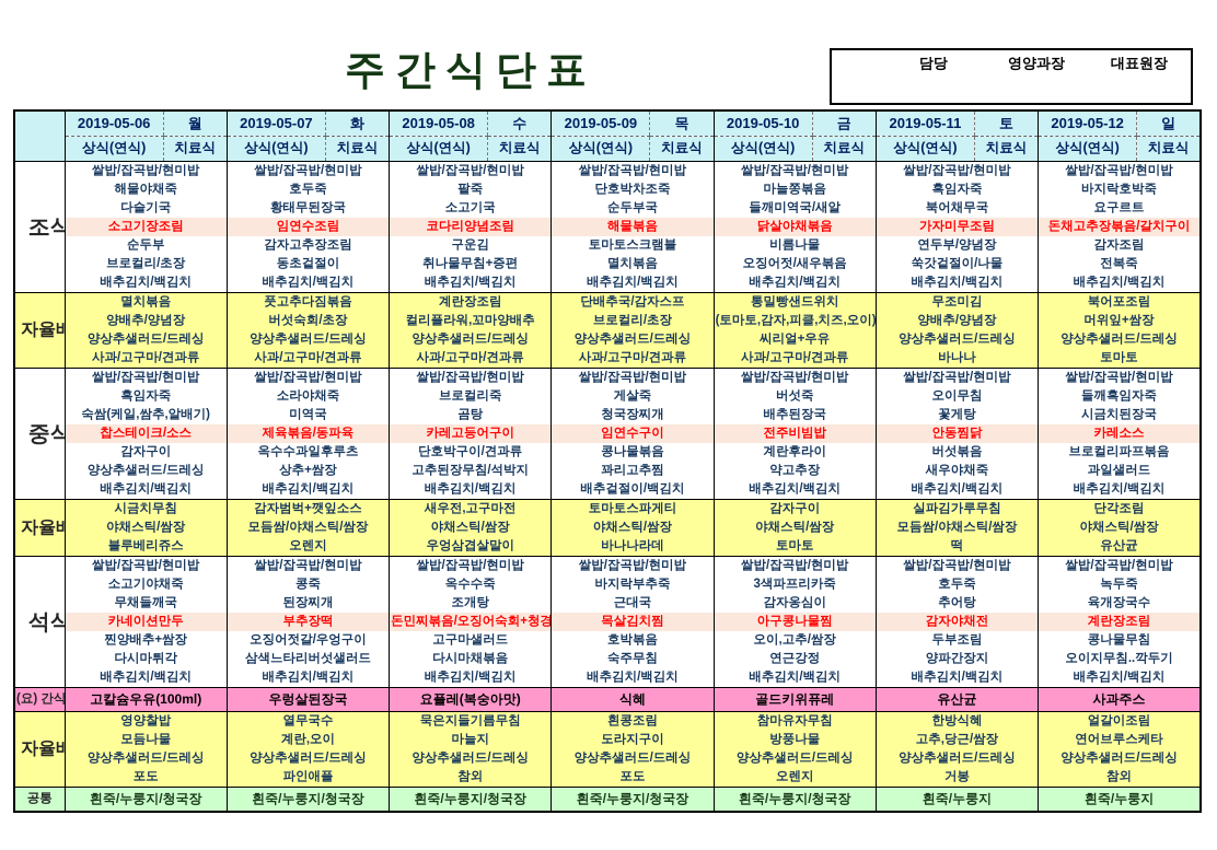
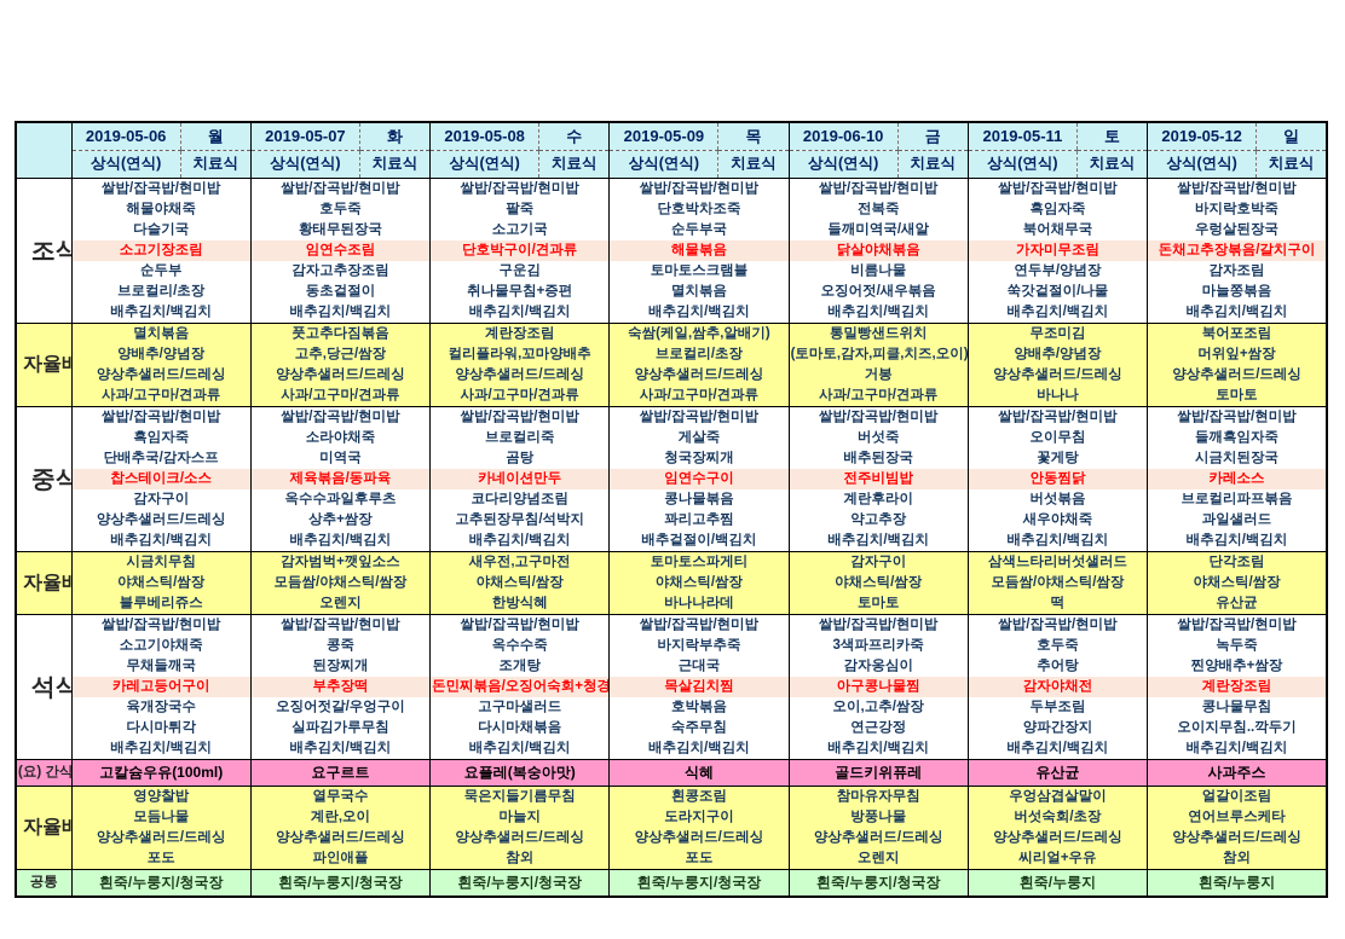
- 주간식단표
- 담당
- 영양과장
- 대표원장
- 	2019-05-06	월	2019-05-07	화	2019-05-08	수	2019-05-09	목	2019-05-10	금	2019-05-11	토	2019-05-12	일
+ 	2019-05-06	월	2019-05-07	화	2019-05-08	수	2019-05-09	목	2019-06-10	금	2019-05-11	토	2019-05-12	일
  상식(연식)	치료식	상식(연식)	치료식	상식(연식)	치료식	상식(연식)	치료식	상식(연식)	치료식	상식(연식)	치료식	상식(연식)	치료식
  조식	쌀밥/잡곡밥/현미밥	쌀밥/잡곡밥/현미밥	쌀밥/잡곡밥/현미밥	쌀밥/잡곡밥/현미밥	쌀밥/잡곡밥/현미밥	쌀밥/잡곡밥/현미밥	쌀밥/잡곡밥/현미밥
- 해물야채죽	호두죽	팥죽	단호박차조죽	마늘쫑볶음	흑임자죽	바지락호박죽
+ 해물야채죽	호두죽	팥죽	단호박차조죽	전복죽	흑임자죽	바지락호박죽
- 다슬기국	황태무된장국	소고기국	순두부국	들깨미역국/새알	북어채무국	요구르트
+ 다슬기국	황태무된장국	소고기국	순두부국	들깨미역국/새알	북어채무국	우렁살된장국
- 소고기장조림	임연수조림	코다리양념조림	해물볶음	닭살야채볶음	가자미무조림	돈채고추장볶음/갈치구이
+ 소고기장조림	임연수조림	단호박구이/견과류	해물볶음	닭살야채볶음	가자미무조림	돈채고추장볶음/갈치구이
  순두부	감자고추장조림	구운김	토마토스크램블	비름나물	연두부/양념장	감자조림
- 브로컬리/초장	동초겉절이	취나물무침+증편	멸치볶음	오징어젓/새우볶음	쑥갓겉절이/나물	전복죽
+ 브로컬리/초장	동초겉절이	취나물무침+증편	멸치볶음	오징어젓/새우볶음	쑥갓겉절이/나물	마늘쫑볶음
  배추김치/백김치	배추김치/백김치	배추김치/백김치	배추김치/백김치	배추김치/백김치	배추김치/백김치	배추김치/백김치
- 자율	멸치볶음	풋고추다짐볶음	계란장조림	단배추국/감자스프	통밀빵샌드위치	무조미김	북어포조림
+ 자율	멸치볶음	풋고추다짐볶음	계란장조림	숙쌈(케일,쌈추,알배기)	통밀빵샌드위치	무조미김	북어포조림
- 양배추/양념장	버섯숙회/초장	컬리플라워,꼬마양배추	브로컬리/초장	(토마토,감자,피클,치즈,오이)	양배추/양념장	머위잎+쌈장
+ 양배추/양념장	고추,당근/쌈장	컬리플라워,꼬마양배추	브로컬리/초장	(토마토,감자,피클,치즈,오이)	양배추/양념장	머위잎+쌈장
- 양상추샐러드/드레싱	양상추샐러드/드레싱	양상추샐러드/드레싱	양상추샐러드/드레싱	씨리얼+우유	양상추샐러드/드레싱	양상추샐러드/드레싱
+ 양상추샐러드/드레싱	양상추샐러드/드레싱	양상추샐러드/드레싱	양상추샐러드/드레싱	거봉	양상추샐러드/드레싱	양상추샐러드/드레싱
  사과/고구마/견과류	사과/고구마/견과류	사과/고구마/견과류	사과/고구마/견과류	사과/고구마/견과류	바나나	토마토
  중식	쌀밥/잡곡밥/현미밥	쌀밥/잡곡밥/현미밥	쌀밥/잡곡밥/현미밥	쌀밥/잡곡밥/현미밥	쌀밥/잡곡밥/현미밥	쌀밥/잡곡밥/현미밥	쌀밥/잡곡밥/현미밥
  흑임자죽	소라야채죽	브로컬리죽	게살죽	버섯죽	오이무침	들깨흑임자죽
- 숙쌈(케일,쌈추,알배기)	미역국	곰탕	청국장찌개	배추된장국	꽃게탕	시금치된장국
+ 단배추국/감자스프	미역국	곰탕	청국장찌개	배추된장국	꽃게탕	시금치된장국
- 찹스테이크/소스	제육볶음/동파육	카레고등어구이	임연수구이	전주비빔밥	안동찜닭	카레소스
+ 찹스테이크/소스	제육볶음/동파육	카네이션만두	임연수구이	전주비빔밥	안동찜닭	카레소스
- 감자구이	옥수수과일후루츠	단호박구이/견과류	콩나물볶음	계란후라이	버섯볶음	브로컬리파프볶음
+ 감자구이	옥수수과일후루츠	코다리양념조림	콩나물볶음	계란후라이	버섯볶음	브로컬리파프볶음
  양상추샐러드/드레싱	상추+쌈장	고추된장무침/석박지	꽈리고추찜	약고추장	새우야채죽	과일샐러드
  배추김치/백김치	배추김치/백김치	배추김치/백김치	배추겉절이/백김치	배추김치/백김치	배추김치/백김치	배추김치/백김치
- 자율	시금치무침	감자범벅+깻잎소스	새우전,고구마전	토마토스파게티	감자구이	실파김가루무침	단각조림
+ 자율	시금치무침	감자범벅+깻잎소스	새우전,고구마전	토마토스파게티	감자구이	삼색느타리버섯샐러드	단각조림
  야채스틱/쌈장	모듬쌈/야채스틱/쌈장	야채스틱/쌈장	야채스틱/쌈장	야채스틱/쌈장	모듬쌈/야채스틱/쌈장	야채스틱/쌈장
- 블루베리쥬스	오렌지	우엉삼겹살말이	바나나라데	토마토	떡	유산균
+ 블루베리쥬스	오렌지	한방식혜	바나나라데	토마토	떡	유산균
  석식	쌀밥/잡곡밥/현미밥	쌀밥/잡곡밥/현미밥	쌀밥/잡곡밥/현미밥	쌀밥/잡곡밥/현미밥	쌀밥/잡곡밥/현미밥	쌀밥/잡곡밥/현미밥	쌀밥/잡곡밥/현미밥
  소고기야채죽	콩죽	옥수수죽	바지락부추죽	3색파프리카죽	호두죽	녹두죽
- 무채들깨국	된장찌개	조개탕	근대국	감자옹심이	추어탕	육개장국수
+ 무채들깨국	된장찌개	조개탕	근대국	감자옹심이	추어탕	찐양배추+쌈장
- 카네이션만두	부추장떡	돈민찌볶음/오징어숙회+청경	목살김치찜	아구콩나물찜	감자야채전	계란장조림
+ 카레고등어구이	부추장떡	돈민찌볶음/오징어숙회+청경	목살김치찜	아구콩나물찜	감자야채전	계란장조림
- 찐양배추+쌈장	오징어젓갈/우엉구이	고구마샐러드	호박볶음	오이,고추/쌈장	두부조림	콩나물무침
+ 육개장국수	오징어젓갈/우엉구이	고구마샐러드	호박볶음	오이,고추/쌈장	두부조림	콩나물무침
- 다시마튀각	삼색느타리버섯샐러드	다시마채볶음	숙주무침	연근강정	양파간장지	오이지무침..깍두기
+ 다시마튀각	실파김가루무침	다시마채볶음	숙주무침	연근강정	양파간장지	오이지무침..깍두기
  배추김치/백김치	배추김치/백김치	배추김치/백김치	배추김치/백김치	배추김치/백김치	배추김치/백김치	배추김치/백김치
- (요) 간식	고칼슘우유(100ml)	우렁살된장국	요플레(복숭아맛)	식혜	골드키위퓨레	유산균	사과주스
+ (요) 간식	고칼슘우유(100ml)	요구르트	요플레(복숭아맛)	식혜	골드키위퓨레	유산균	사과주스
- 자율	영양찰밥	열무국수	묵은지들기름무침	흰콩조림	참마유자무침	한방식혜	얼갈이조림
+ 자율	영양찰밥	열무국수	묵은지들기름무침	흰콩조림	참마유자무침	우엉삼겹살말이	얼갈이조림
- 모듬나물	계란,오이	마늘지	도라지구이	방풍나물	고추,당근/쌈장	연어브루스케타
+ 모듬나물	계란,오이	마늘지	도라지구이	방풍나물	버섯숙회/초장	연어브루스케타
  양상추샐러드/드레싱	양상추샐러드/드레싱	양상추샐러드/드레싱	양상추샐러드/드레싱	양상추샐러드/드레싱	양상추샐러드/드레싱	양상추샐러드/드레싱
- 포도	파인애플	참외	포도	오렌지	거봉	참외
+ 포도	파인애플	참외	포도	오렌지	씨리얼+우유	참외
  공통	흰죽/누룽지/청국장	흰죽/누룽지/청국장	흰죽/누룽지/청국장	흰죽/누룽지/청국장	흰죽/누룽지/청국장	흰죽/누룽지	흰죽/누룽지
